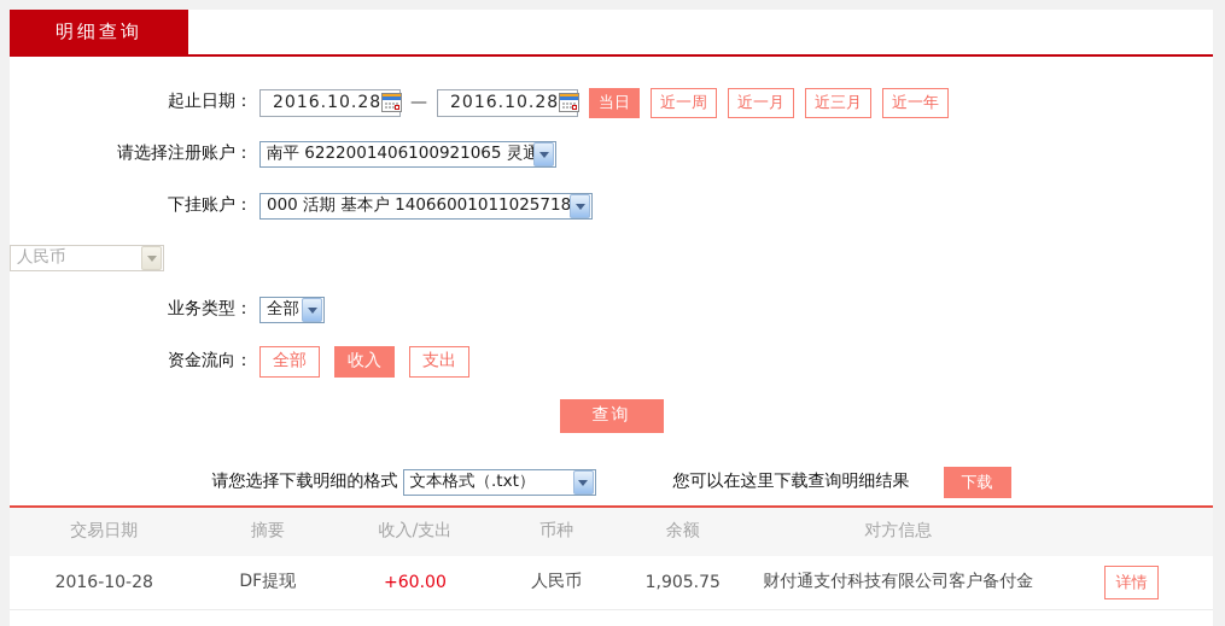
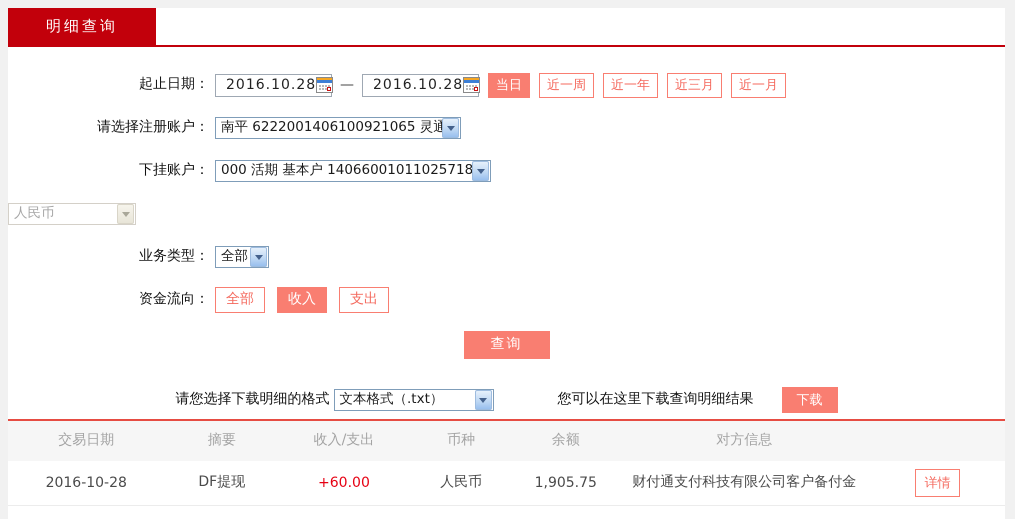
  明细查询
  起止日期：
  2016.10.28
  —
  2016.10.28
  当日
  近一周
- 近一月
+ 近一年
  近三月
- 近一年
+ 近一月
  请选择注册账户：
  南平 6222001406100921065 灵通
  下挂账户：
  000 活期 基本户 14066001011025718
  人民币
  业务类型：
  全部
  资金流向：
  全部
  收入
  支出
  查询
  请您选择下载明细的格式
  文本格式（.txt）
  您可以在这里下载查询明细结果
  下载
  交易日期
  摘要
  收入/支出
  币种
  余额
  对方信息
  2016-10-28
  DF提现
  +60.00
  人民币
  1,905.75
  财付通支付科技有限公司客户备付金
  详情
